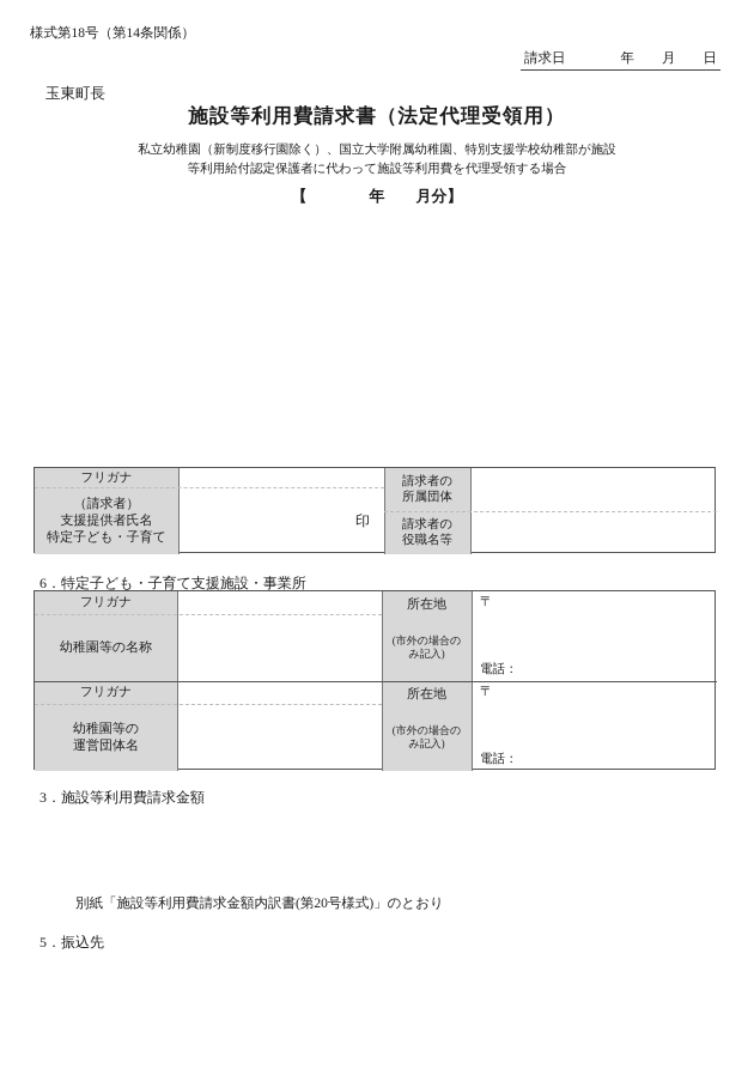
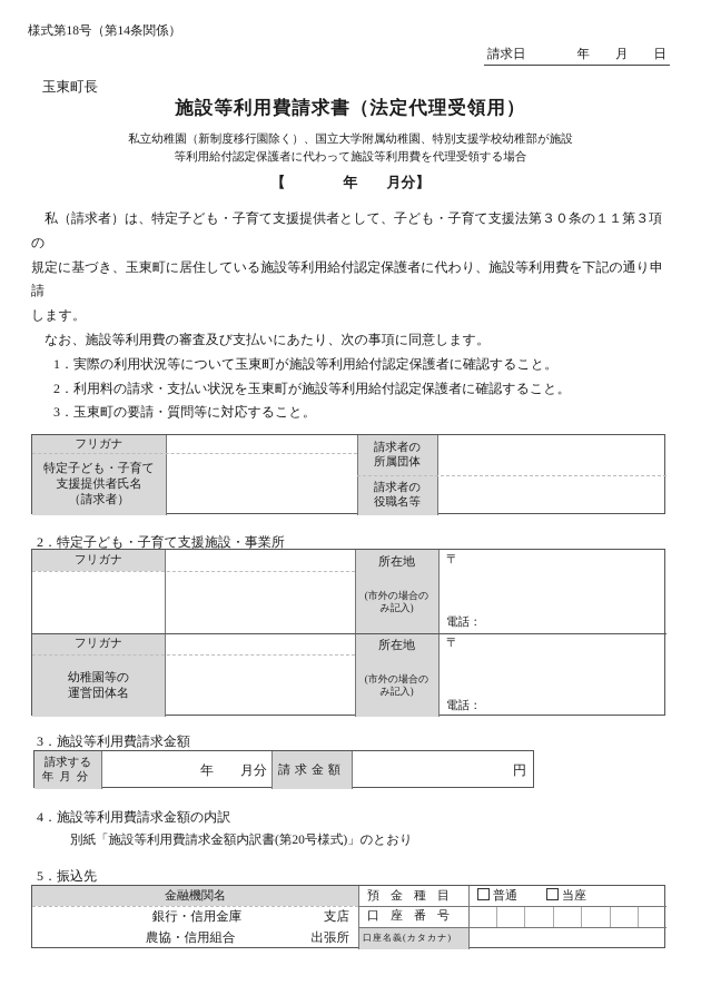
  様式第18号（第14条関係）
  請求日 年 月 日
  玉東町長
  施設等利用費請求書（法定代理受領用）
  私立幼稚園（新制度移行園除く）、国立大学附属幼稚園、特別支援学校幼稚部が施設
  等利用給付認定保護者に代わって施設等利用費を代理受領する場合
  【 年 月分】
+ 私（請求者）は、特定子ども・子育て支援提供者として、子ども・子育て支援法第３０条の１１第３項の
+ 規定に基づき、玉東町に居住している施設等利用給付認定保護者に代わり、施設等利用費を下記の通り申請
+ します。
+ なお、施設等利用費の審査及び支払いにあたり、次の事項に同意します。
+ 1．実際の利用状況等について玉東町が施設等利用給付認定保護者に確認すること。
+ 2．利用料の請求・支払い状況を玉東町が施設等利用給付認定保護者に確認すること。
+ 3．玉東町の要請・質問等に対応すること。
  フリガナ
- （請求者）
+ 特定子ども・子育て
  支援提供者氏名
- 特定子ども・子育て
+ （請求者）
- 印
  請求者の
  所属団体
  請求者の
  役職名等
- 6．特定子ども・子育て支援施設・事業所
+ 2．特定子ども・子育て支援施設・事業所
  フリガナ
- 幼稚園等の名称
  所在地
  (市外の場合の
  み記入)
  〒
  電話：
  フリガナ
  幼稚園等の
  運営団体名
  所在地
  (市外の場合の
  み記入)
  〒
  電話：
  3．施設等利用費請求金額
+ 請求する
+ 年月分
+ 年 月分
+ 請求金額
+ 円
+ 4．施設等利用費請求金額の内訳
  別紙「施設等利用費請求金額内訳書(第20号様式)」のとおり
  5．振込先
+ 金融機関名
+ 預金種目
+ 普通
+ 当座
+ 銀行・信用金庫
+ 支店
+ 農協・信用組合
+ 出張所
+ 口座番号
+ 口座名義(カタカナ)
